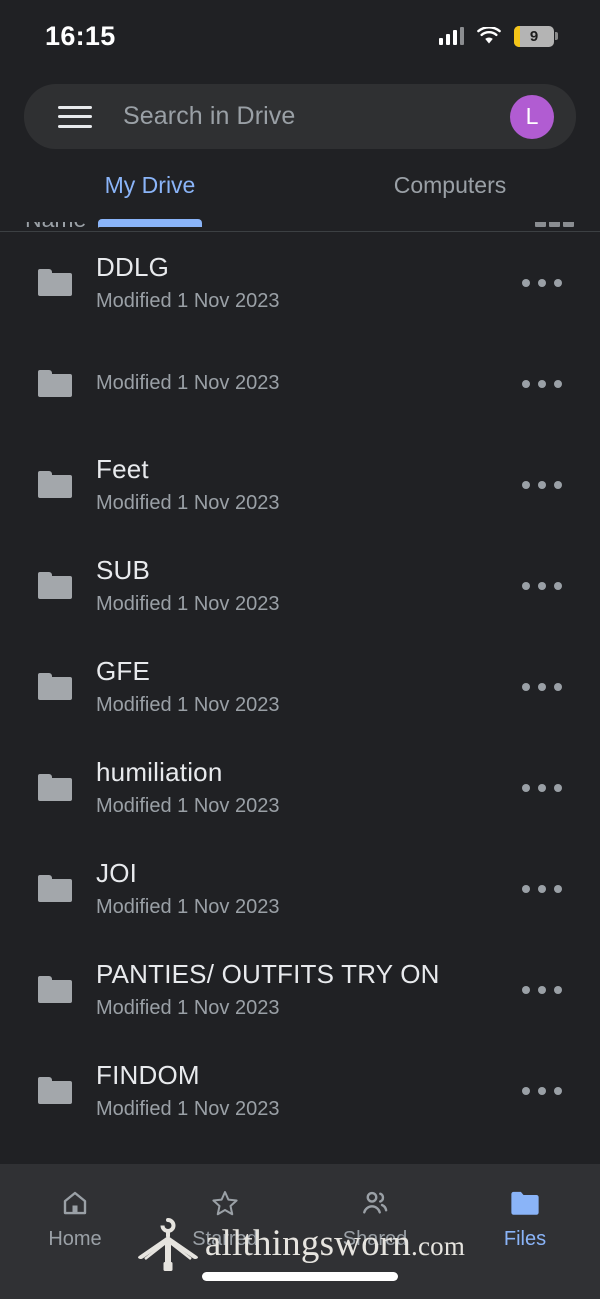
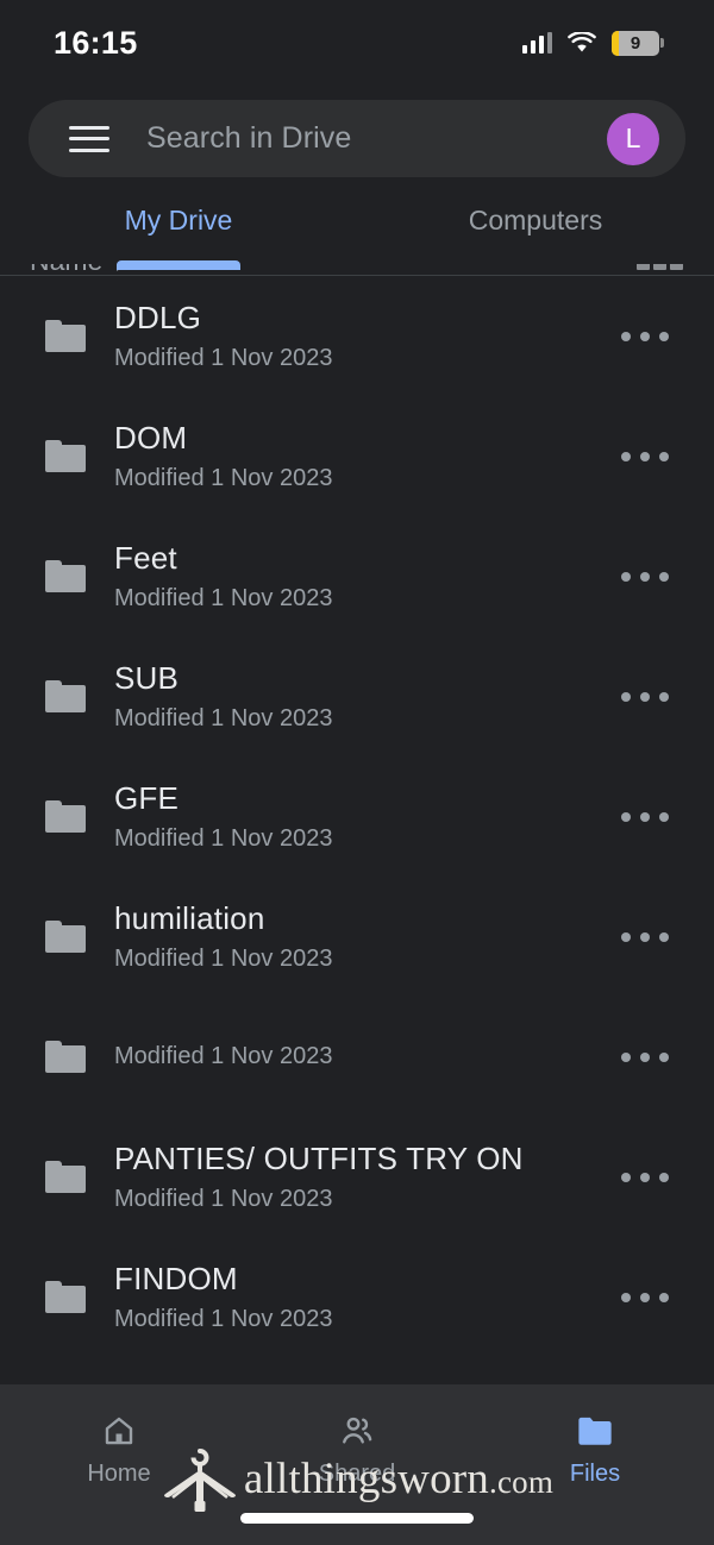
  16:15
  9
  Search in Drive
  L
  My Drive
  Computers
  DDLG
  Modified 1 Nov 2023
+ DOM
  Modified 1 Nov 2023
  Feet
  Modified 1 Nov 2023
  SUB
  Modified 1 Nov 2023
  GFE
  Modified 1 Nov 2023
  humiliation
  Modified 1 Nov 2023
- JOI
  Modified 1 Nov 2023
  PANTIES/ OUTFITS TRY ON
  Modified 1 Nov 2023
  FINDOM
  Modified 1 Nov 2023
  Home
- Starred
  Shared
  Files
  allthingsworn.com
